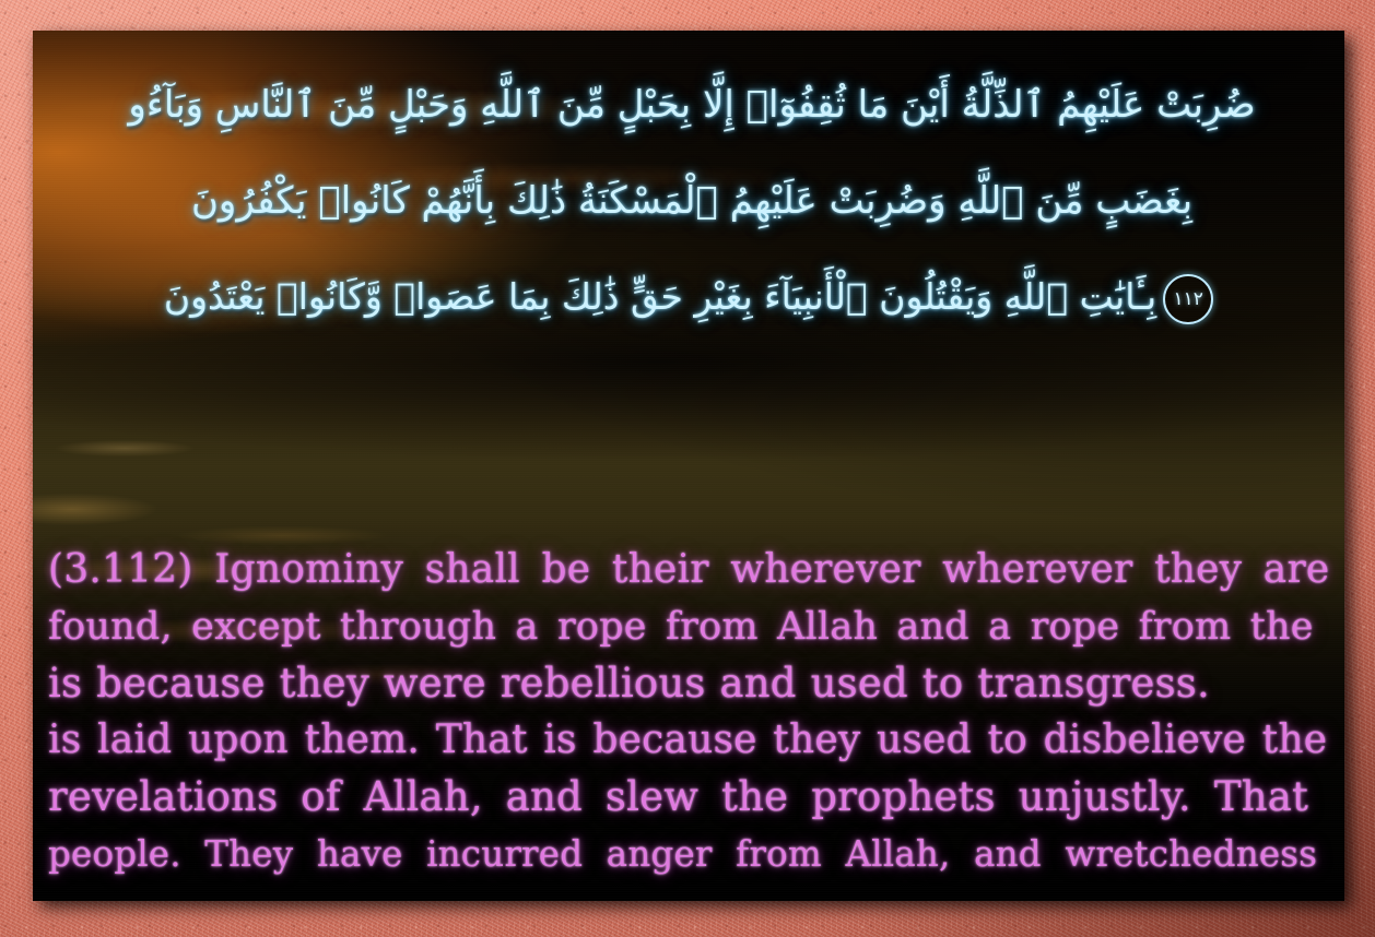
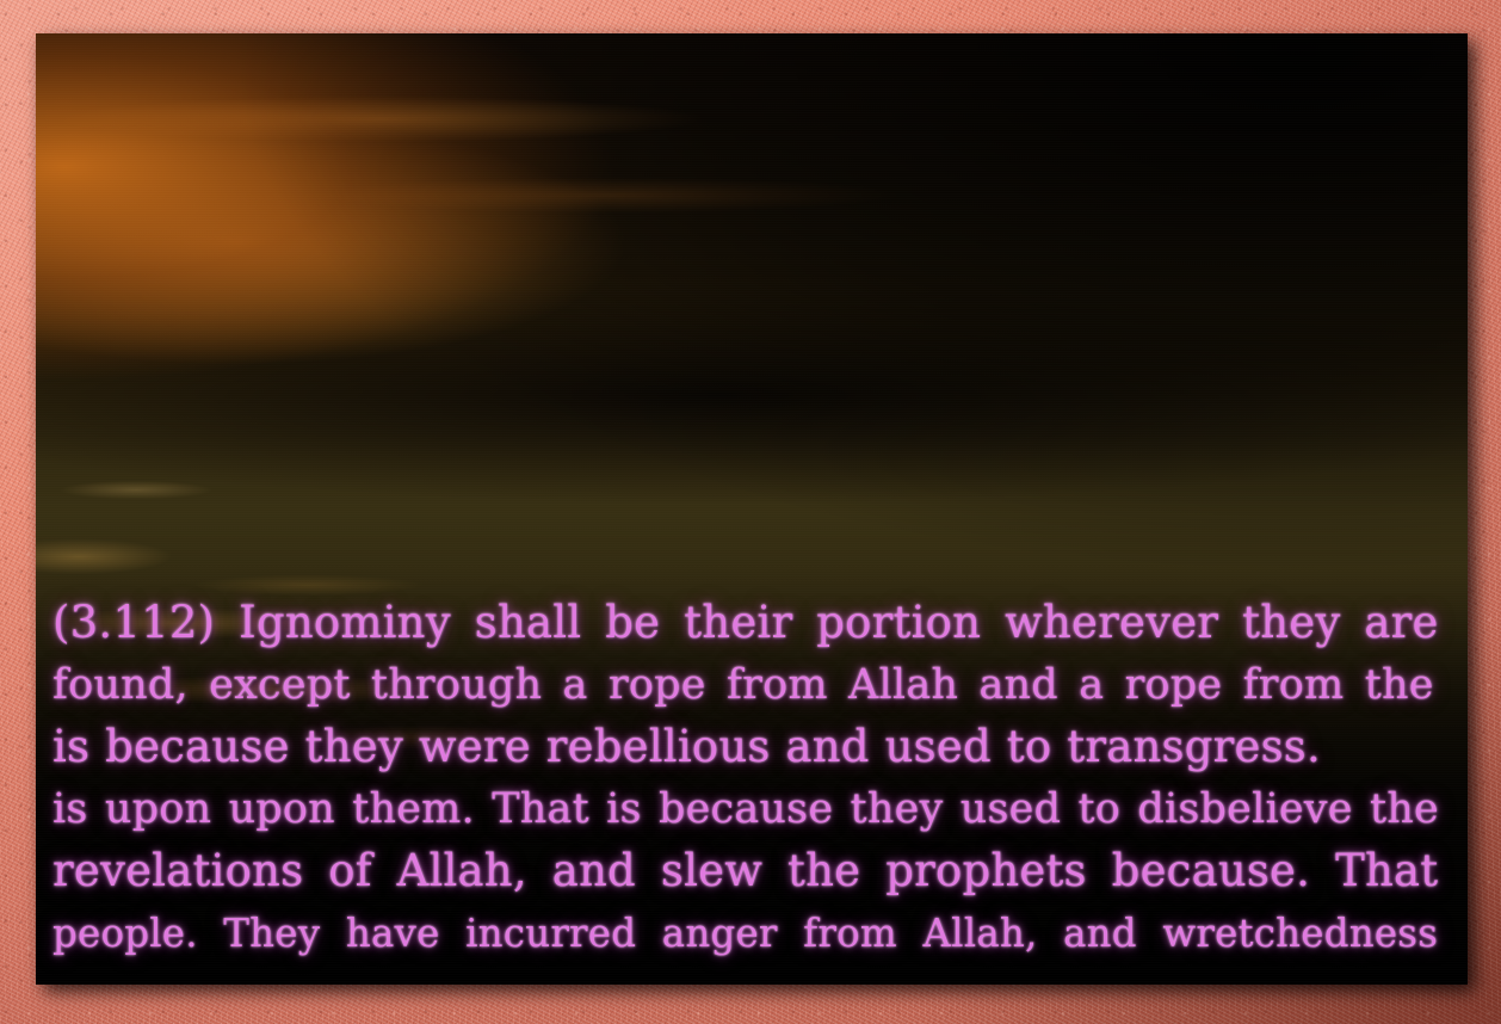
- ضُرِبَتْ عَلَيْهِمُ ٱلذِّلَّةُ أَيْنَ مَا ثُقِفُوٓا۟ إِلَّا بِحَبْلٍ مِّنَ ٱللَّهِ وَحَبْلٍ مِّنَ ٱلنَّاسِ وَبَآءُو
- بِغَضَبٍ مِّنَ ٱللَّهِ وَضُرِبَتْ عَلَيْهِمُ ٱلْمَسْكَنَةُ ذَٰلِكَ بِأَنَّهُمْ كَانُوا۟ يَكْفُرُونَ
- ١١٢بِـَٔايَٰتِ ٱللَّهِ وَيَقْتُلُونَ ٱلْأَنبِيَآءَ بِغَيْرِ حَقٍّ ذَٰلِكَ بِمَا عَصَوا۟ وَّكَانُوا۟ يَعْتَدُونَ
- (3.112) Ignominy shall be their wherever wherever they are
+ (3.112) Ignominy shall be their portion wherever they are
  found, except through a rope from Allah and a rope from the
  is because they were rebellious and used to transgress.
- is laid upon them. That is because they used to disbelieve the
+ is upon upon them. That is because they used to disbelieve the
- revelations of Allah, and slew the prophets unjustly. That
+ revelations of Allah, and slew the prophets because. That
  people. They have incurred anger from Allah, and wretchedness
